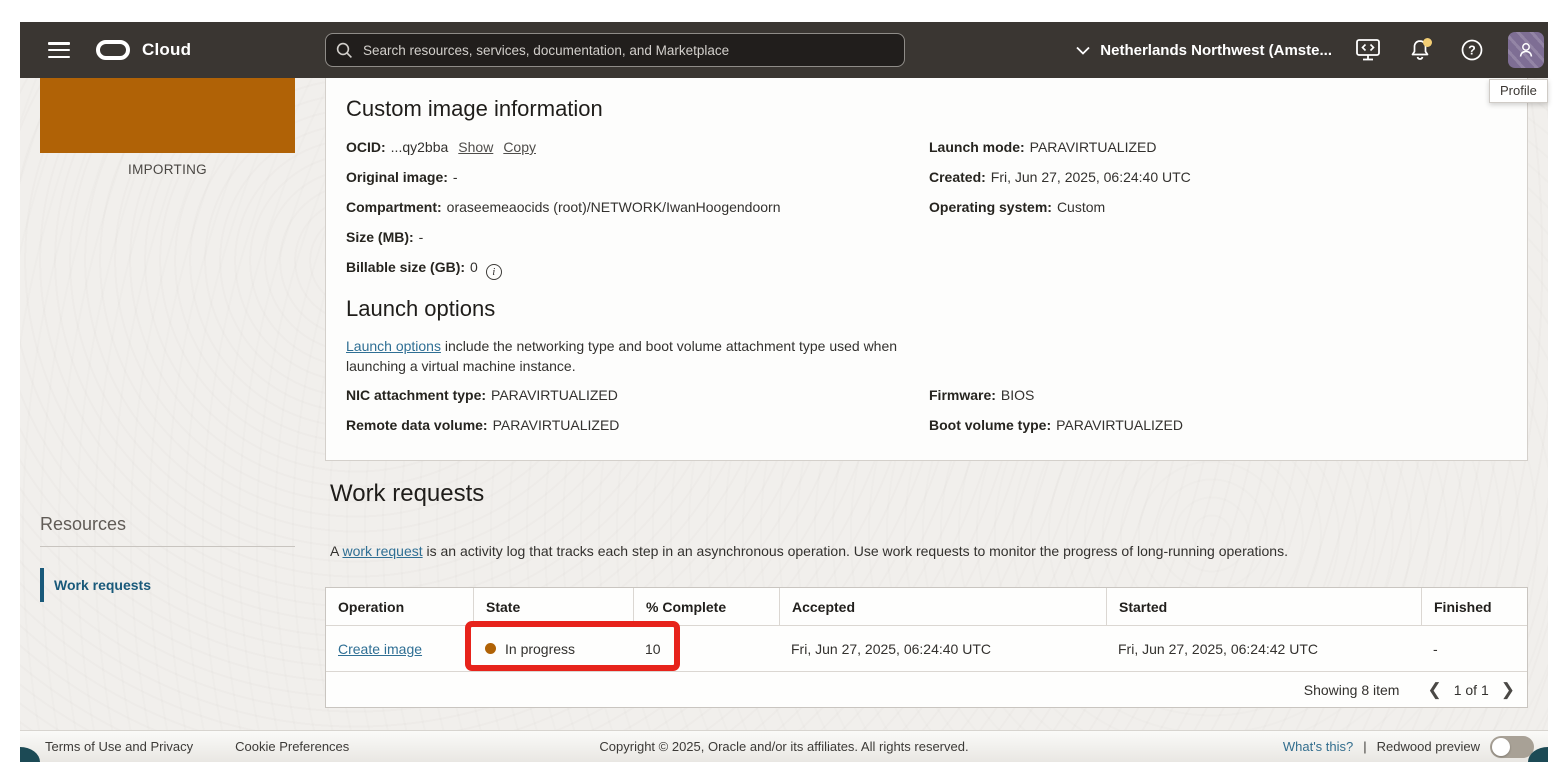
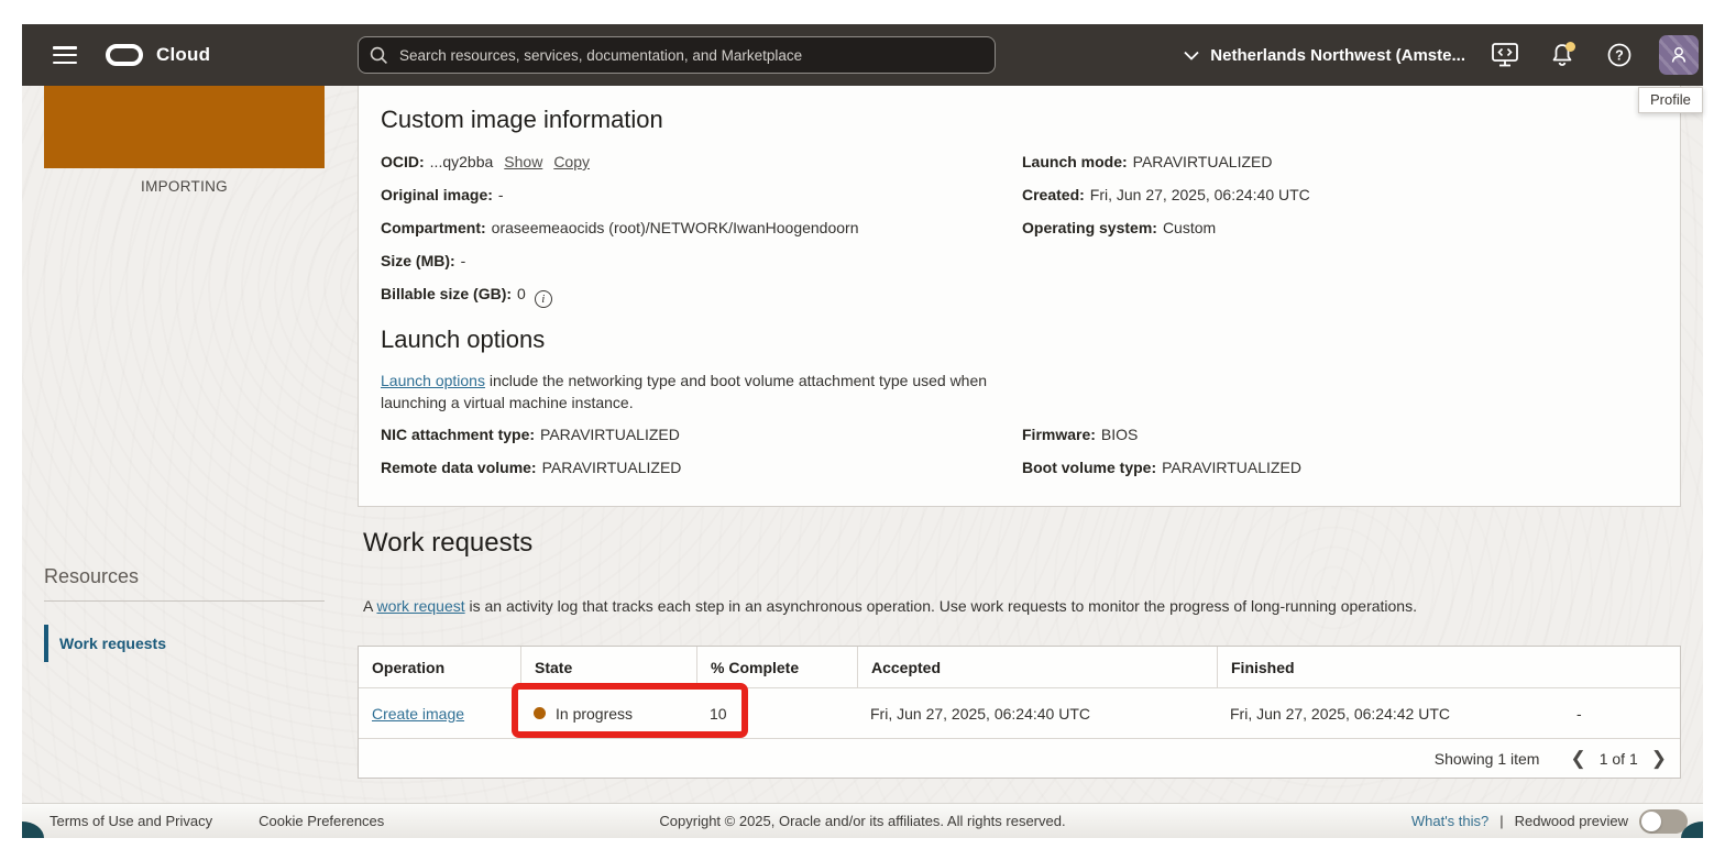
  Cloud
  Search resources, services, documentation, and Marketplace
  Netherlands Northwest (Amste...
  ?
  Profile
  IMPORTING
  Resources
  Work requests
  Custom image information
  OCID: ...qy2bba Show Copy
  Original image: -
  Compartment: oraseemeaocids (root)/NETWORK/IwanHoogendoorn
  Size (MB): -
  Billable size (GB): 0 i
  Launch mode: PARAVIRTUALIZED
  Created: Fri, Jun 27, 2025, 06:24:40 UTC
  Operating system: Custom
  Launch options
  Launch options include the networking type and boot volume attachment type used when launching a virtual machine instance.
  NIC attachment type: PARAVIRTUALIZED
  Remote data volume: PARAVIRTUALIZED
  Firmware: BIOS
  Boot volume type: PARAVIRTUALIZED
  Work requests
  A work request is an activity log that tracks each step in an asynchronous operation. Use work requests to monitor the progress of long-running operations.
  Operation
  State
  % Complete
  Accepted
- Started
  Finished
  Create image
  In progress
  10
  Fri, Jun 27, 2025, 06:24:40 UTC
  Fri, Jun 27, 2025, 06:24:42 UTC
  -
- Showing 8 item
+ Showing 1 item
  ❮
  1 of 1
  ❯
  Terms of Use and Privacy
  Cookie Preferences
  Copyright © 2025, Oracle and/or its affiliates. All rights reserved.
  What's this?
  |
  Redwood preview
